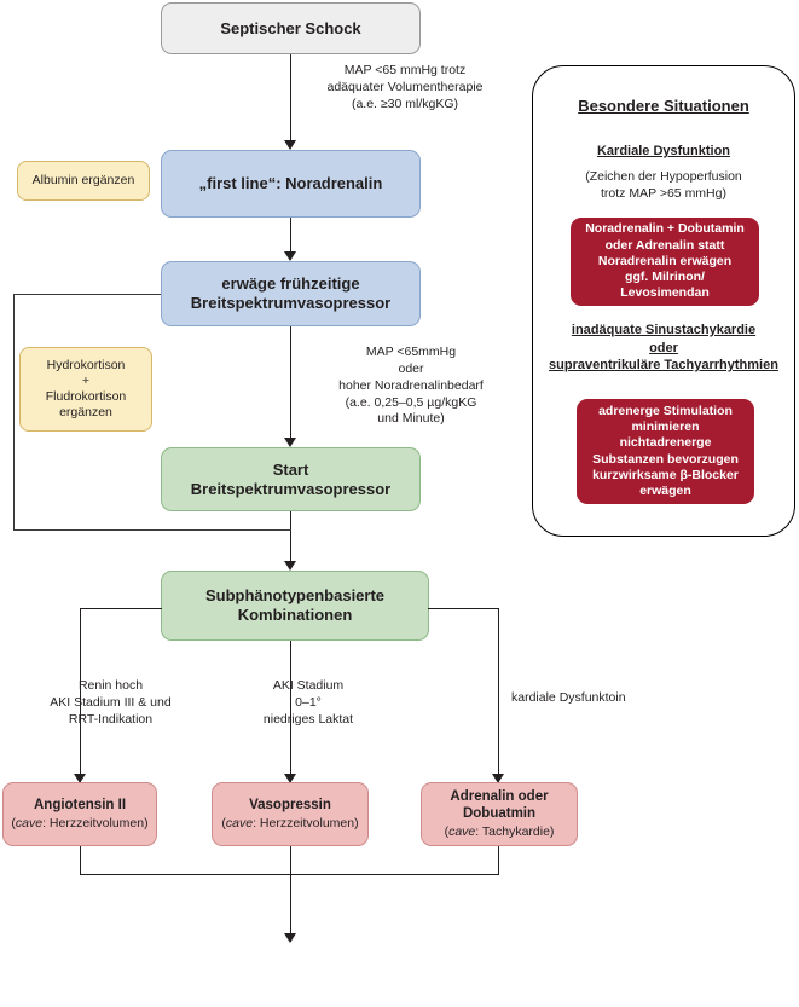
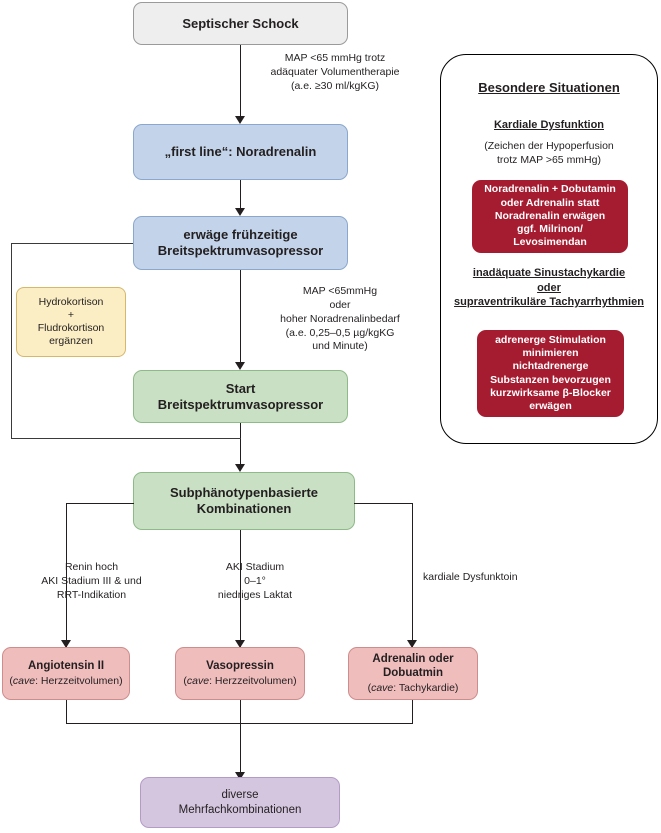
  Septischer Schock
  „first line“: Noradrenalin
  erwäge frühzeitige
  Breitspektrumvasopressor
  Start
  Breitspektrumvasopressor
  Subphänotypenbasierte
  Kombinationen
- Albumin ergänzen
  Hydrokortison
  +
  Fludrokortison
  ergänzen
  MAP <65 mmHg trotz
  adäquater Volumentherapie
  (a.e. ≥30 ml/kgKG)
  MAP <65mmHg
  oder
  hoher Noradrenalinbedarf
  (a.e. 0,25–0,5 µg/kgKG
  und Minute)
  Renin hoch
  AKI Stadium III & und
  RRT-Indikation
  AKI Stadium
  0–1°
  niedriges Laktat
  kardiale Dysfunktoin
  Angiotensin II
  (cave: Herzzeitvolumen)
  Vasopressin
  (cave: Herzzeitvolumen)
  Adrenalin oder
  Dobuatmin
  (cave: Tachykardie)
+ diverse
+ Mehrfachkombinationen
  Besondere Situationen
  Kardiale Dysfunktion
  (Zeichen der Hypoperfusion
  trotz MAP >65 mmHg)
  Noradrenalin + Dobutamin
  oder Adrenalin statt
  Noradrenalin erwägen
  ggf. Milrinon/
  Levosimendan
  inadäquate Sinustachykardie
  oder
  supraventrikuläre Tachyarrhythmien
  adrenerge Stimulation
  minimieren
  nichtadrenerge
  Substanzen bevorzugen
  kurzwirksame β-Blocker
  erwägen
